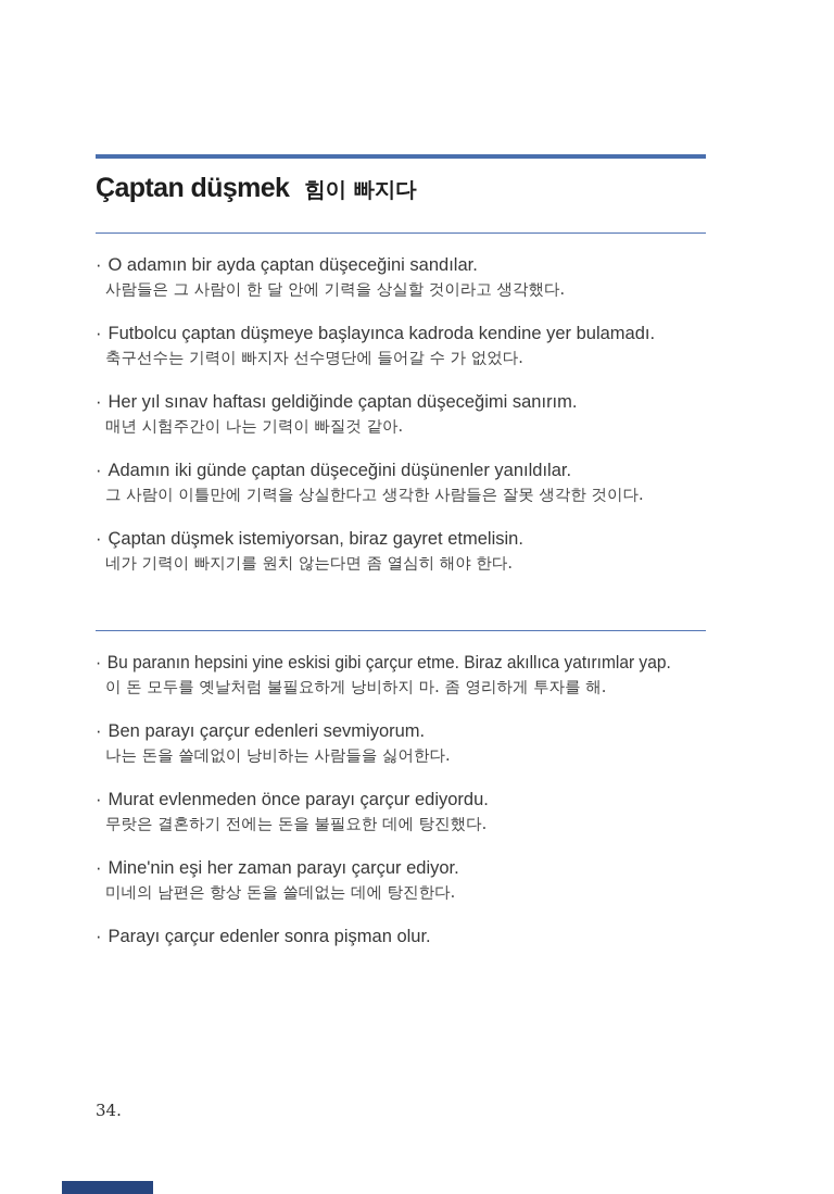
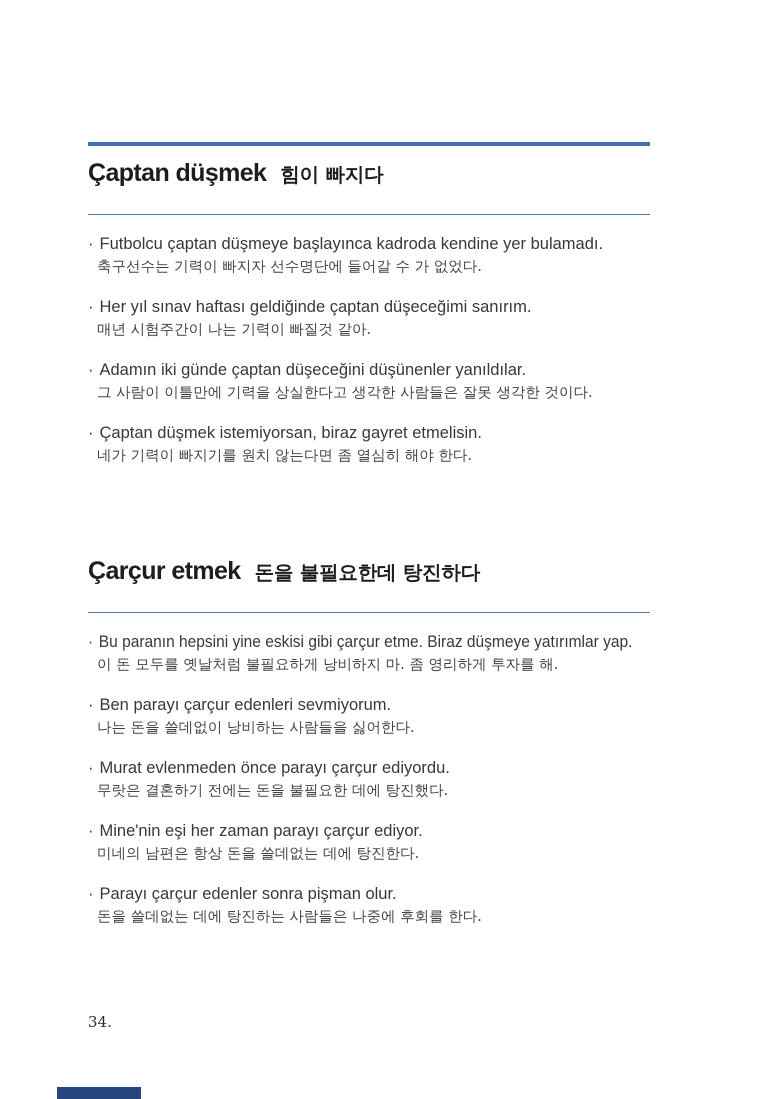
  Çaptan düşmek 힘이 빠지다
- · O adamın bir ayda çaptan düşeceğini sandılar.
- 사람들은 그 사람이 한 달 안에 기력을 상실할 것이라고 생각했다.
  · Futbolcu çaptan düşmeye başlayınca kadroda kendine yer bulamadı.
  축구선수는 기력이 빠지자 선수명단에 들어갈 수 가 없었다.
  · Her yıl sınav haftası geldiğinde çaptan düşeceğimi sanırım.
  매년 시험주간이 나는 기력이 빠질것 같아.
  · Adamın iki günde çaptan düşeceğini düşünenler yanıldılar.
  그 사람이 이틀만에 기력을 상실한다고 생각한 사람들은 잘못 생각한 것이다.
  · Çaptan düşmek istemiyorsan, biraz gayret etmelisin.
  네가 기력이 빠지기를 원치 않는다면 좀 열심히 해야 한다.
+ Çarçur etmek 돈을 불필요한데 탕진하다
- · Bu paranın hepsini yine eskisi gibi çarçur etme. Biraz akıllıca yatırımlar yap.
+ · Bu paranın hepsini yine eskisi gibi çarçur etme. Biraz düşmeye yatırımlar yap.
  이 돈 모두를 옛날처럼 불필요하게 낭비하지 마. 좀 영리하게 투자를 해.
  · Ben parayı çarçur edenleri sevmiyorum.
  나는 돈을 쓸데없이 낭비하는 사람들을 싫어한다.
  · Murat evlenmeden önce parayı çarçur ediyordu.
  무랏은 결혼하기 전에는 돈을 불필요한 데에 탕진했다.
  · Mine'nin eşi her zaman parayı çarçur ediyor.
  미네의 남편은 항상 돈을 쓸데없는 데에 탕진한다.
  · Parayı çarçur edenler sonra pişman olur.
+ 돈을 쓸데없는 데에 탕진하는 사람들은 나중에 후회를 한다.
  34.
